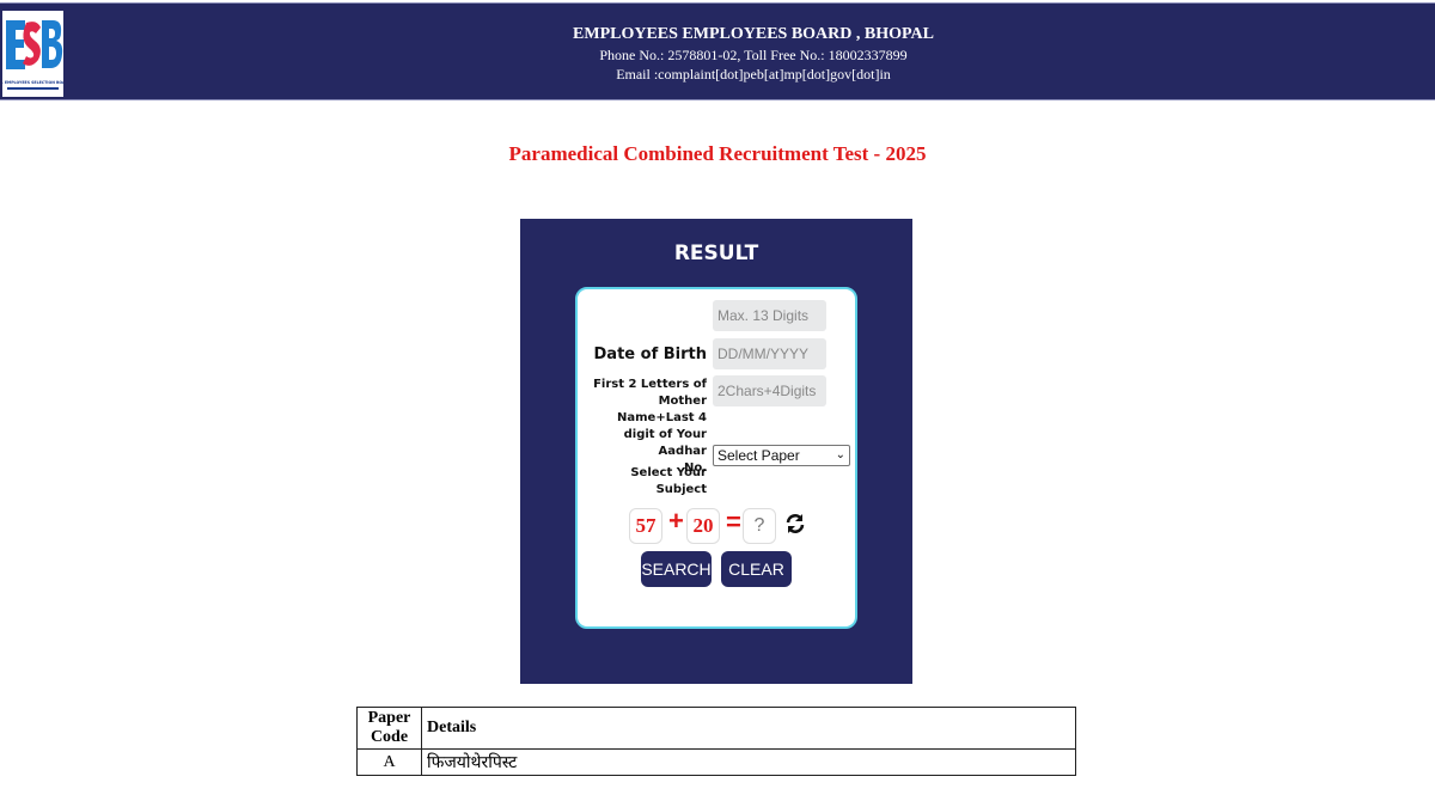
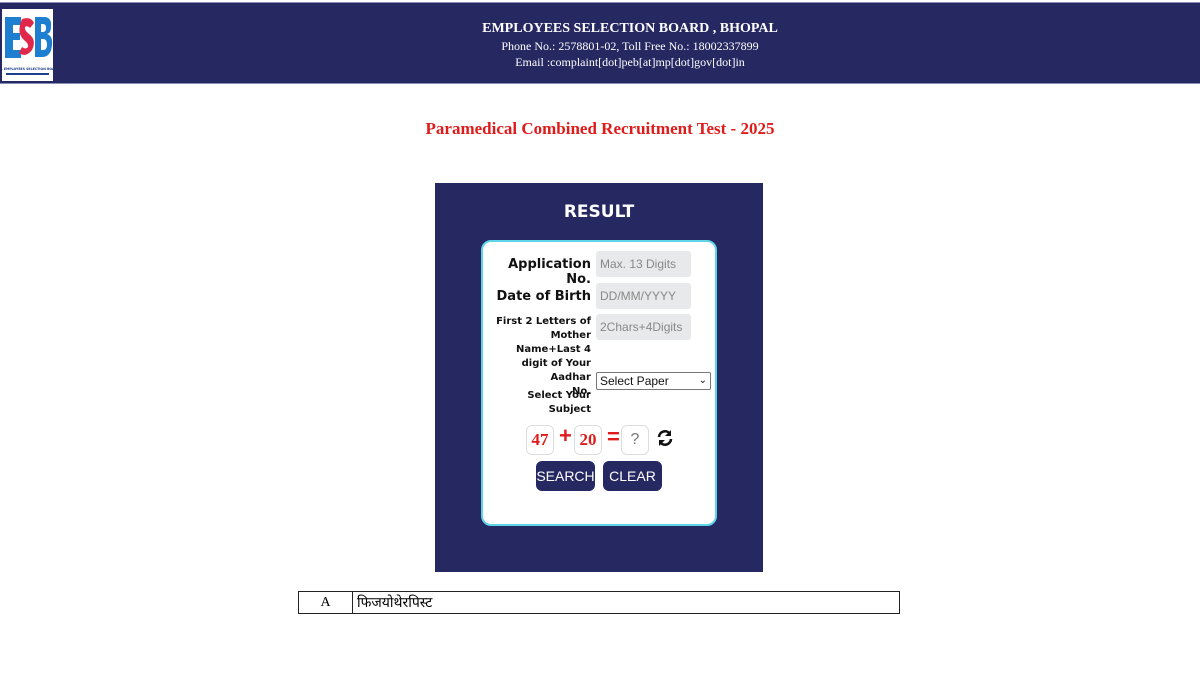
- EMPLOYEES EMPLOYEES BOARD , BHOPAL
+ EMPLOYEES SELECTION BOARD , BHOPAL
  Phone No.: 2578801-02, Toll Free No.: 18002337899
  Email :complaint[dot]peb[at]mp[dot]gov[dot]in
  Paramedical Combined Recruitment Test - 2025
  RESULT
+ Application No.
  Max. 13 Digits
  Date of Birth
  DD/MM/YYYY
  First 2 Letters of
  Mother Name+Last 4
  digit of Your Aadhar
  No.
  2Chars+4Digits
  Select Paper
  ⌄
  Select Your Subject
- 57
+ 47
  +
  20
  =
  ?
  SEARCH
  CLEAR
- Paper Code	Details
  A	फिजयोथेरपिस्ट
